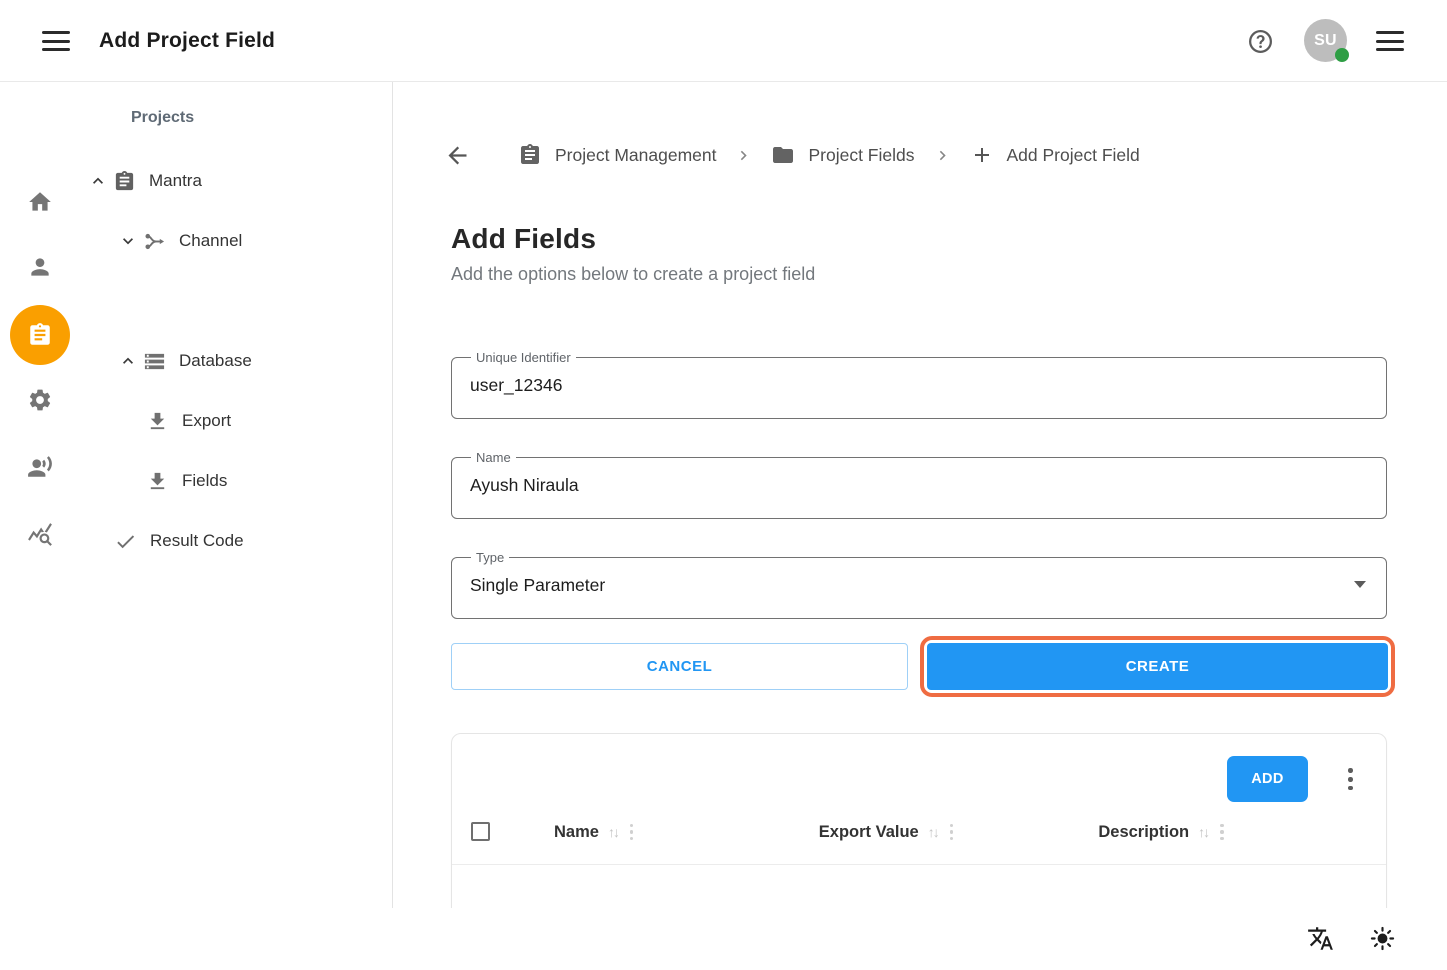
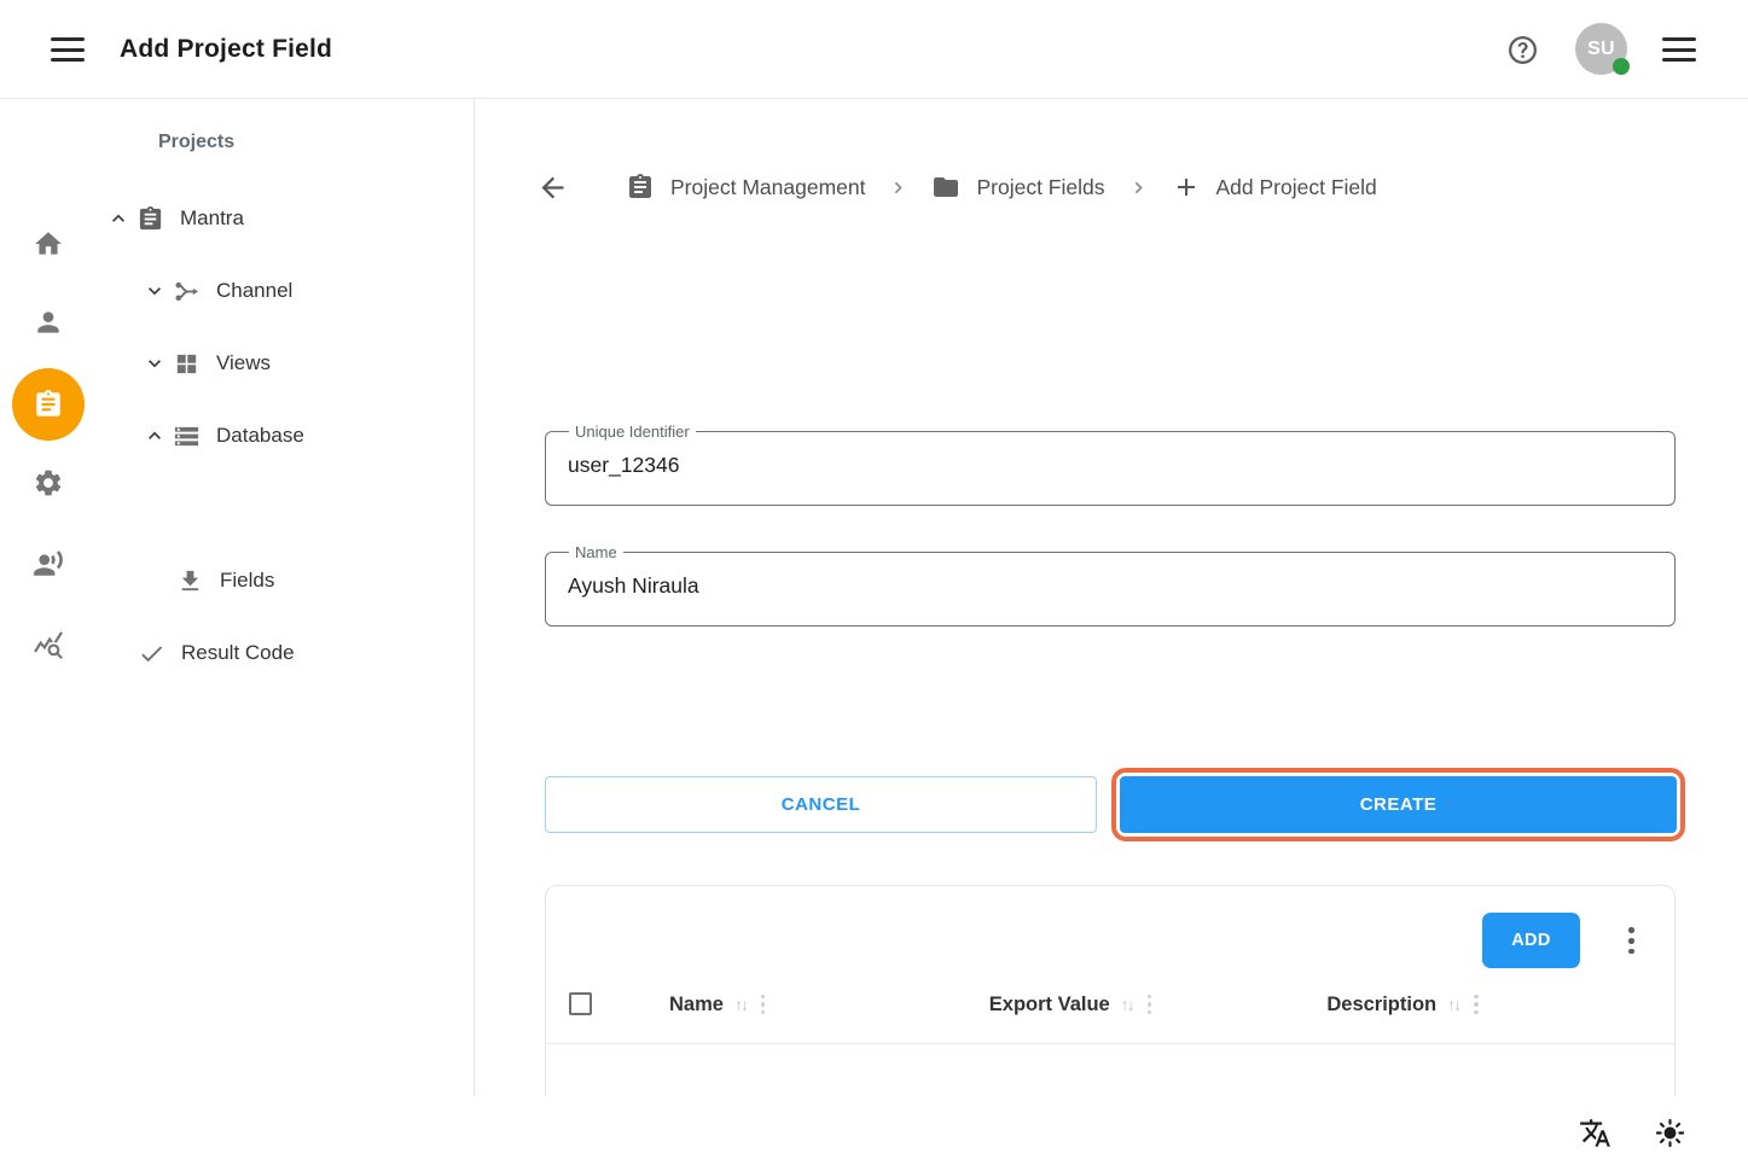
  Add Project Field
  SU
  Projects
  Mantra
  Channel
+ Views
  Database
- Export
  Fields
  Result Code
  Project Management
  Project Fields
  Add Project Field
- Add Fields
- Add the options below to create a project field
  Unique Identifier
  user_12346
  Name
  Ayush Niraula
- Type
- Single Parameter
  CANCEL
  CREATE
  ADD
  Name
  ↑↓
  Export Value
  ↑↓
  Description
  ↑↓
